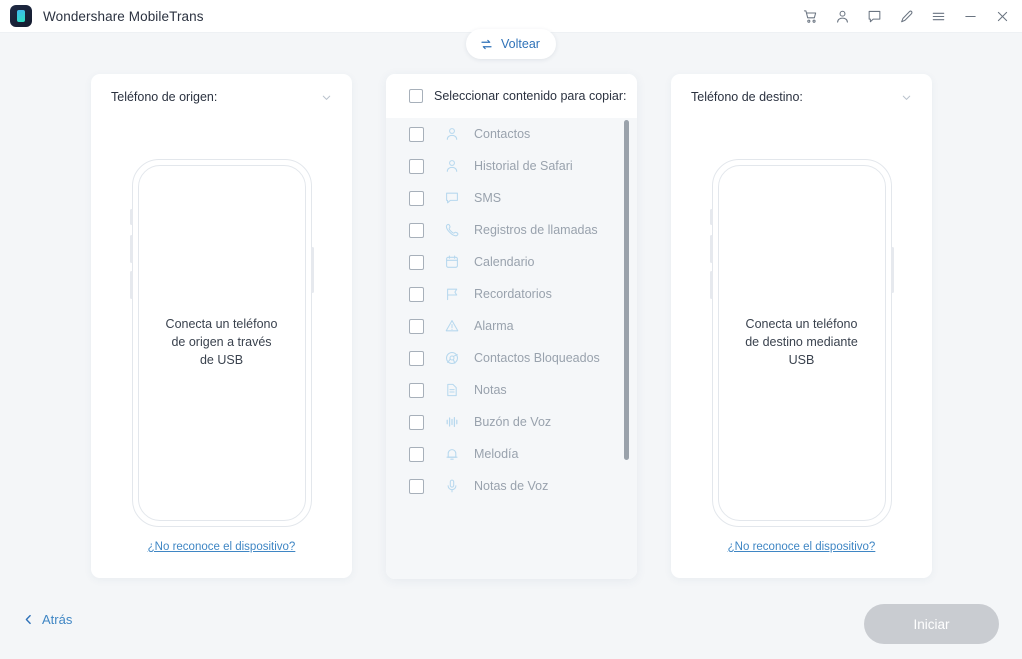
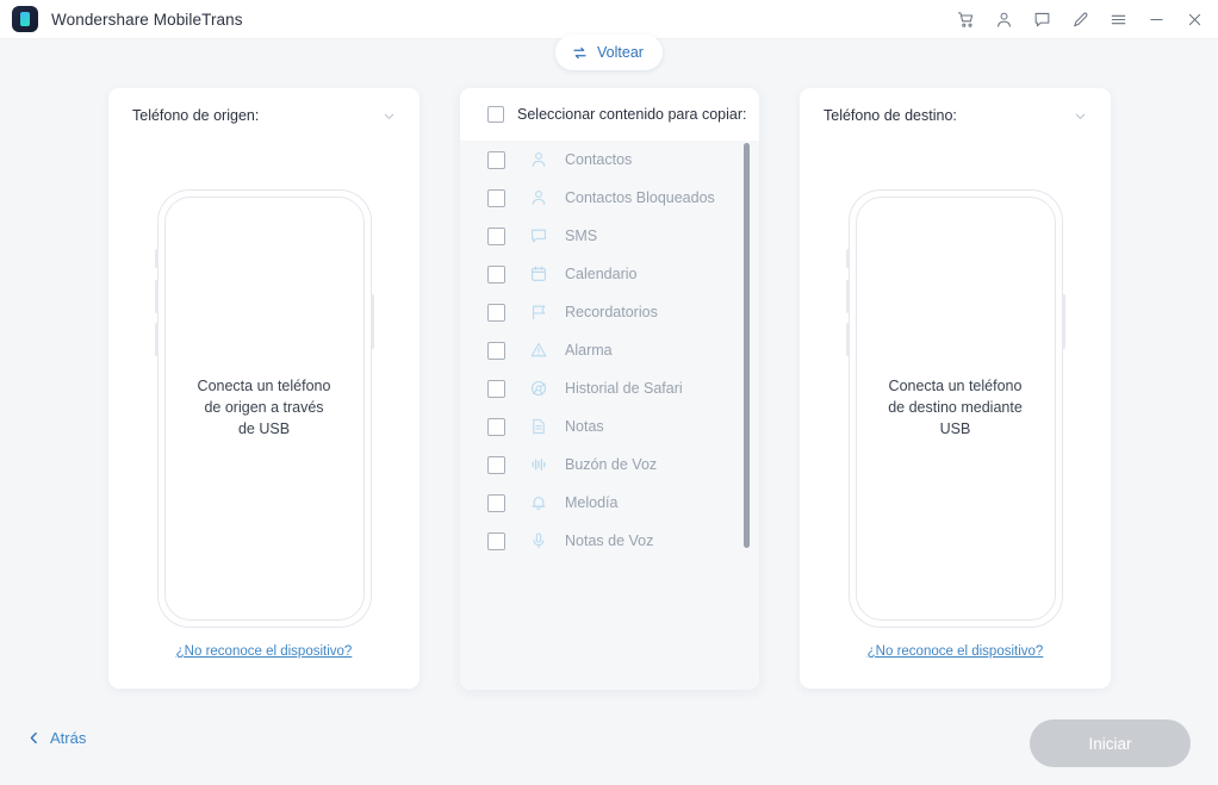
  Wondershare MobileTrans
  Voltear
  Teléfono de origen:
  Conecta un teléfono
  de origen a través
  de USB
  ¿No reconoce el dispositivo?
  Seleccionar contenido para copiar:
  Contactos
- Historial de Safari
+ Contactos Bloqueados
  SMS
- Registros de llamadas
  Calendario
  Recordatorios
  Alarma
- Contactos Bloqueados
+ Historial de Safari
  Notas
  Buzón de Voz
  Melodía
  Notas de Voz
  Teléfono de destino:
  Conecta un teléfono
  de destino mediante
  USB
  ¿No reconoce el dispositivo?
  Atrás
  Iniciar
